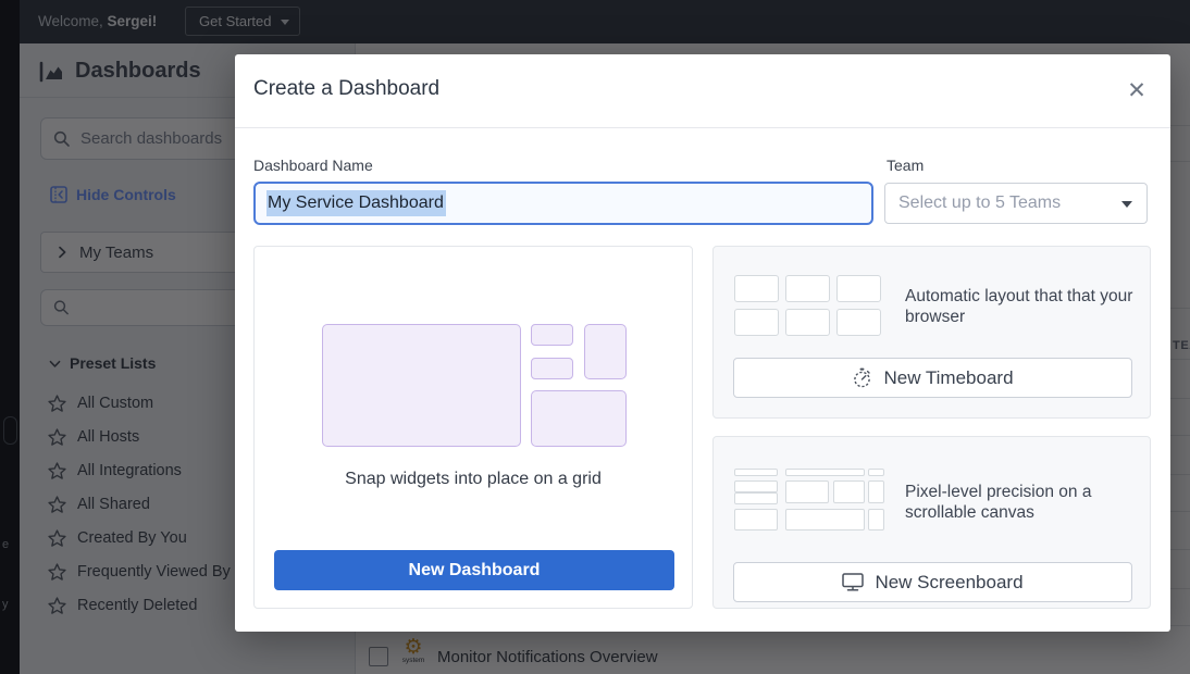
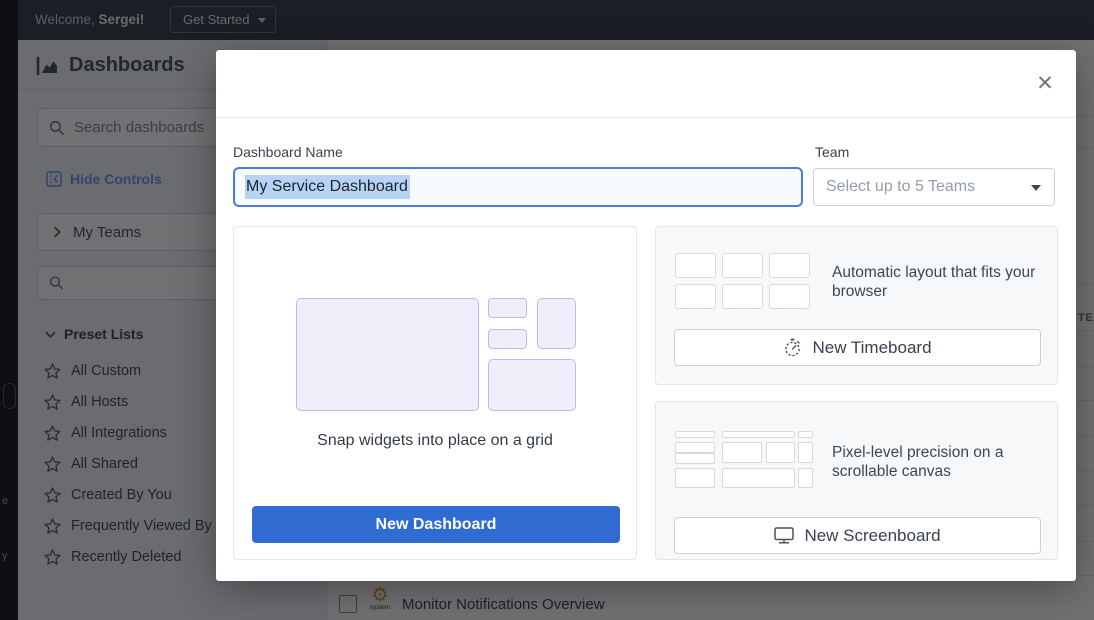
  e
  y
  Welcome, Sergei!
  Get Started
  Dashboards
  Search dashboards
  Hide Controls
  My Teams
  Preset Lists
  All Custom
  All Hosts
  All Integrations
  All Shared
  Created By You
  Frequently Viewed By
  Recently Deleted
  ⚙
  Monitor Notifications Overview
- Create a Dashboard
  ✕
  Dashboard Name
  My Service Dashboard
  Team
  Select up to 5 Teams
  Snap widgets into place on a grid
  New Dashboard
- Automatic layout that that your browser
+ Automatic layout that fits your browser
  New Timeboard
  Pixel-level precision on a scrollable canvas
  New Screenboard
